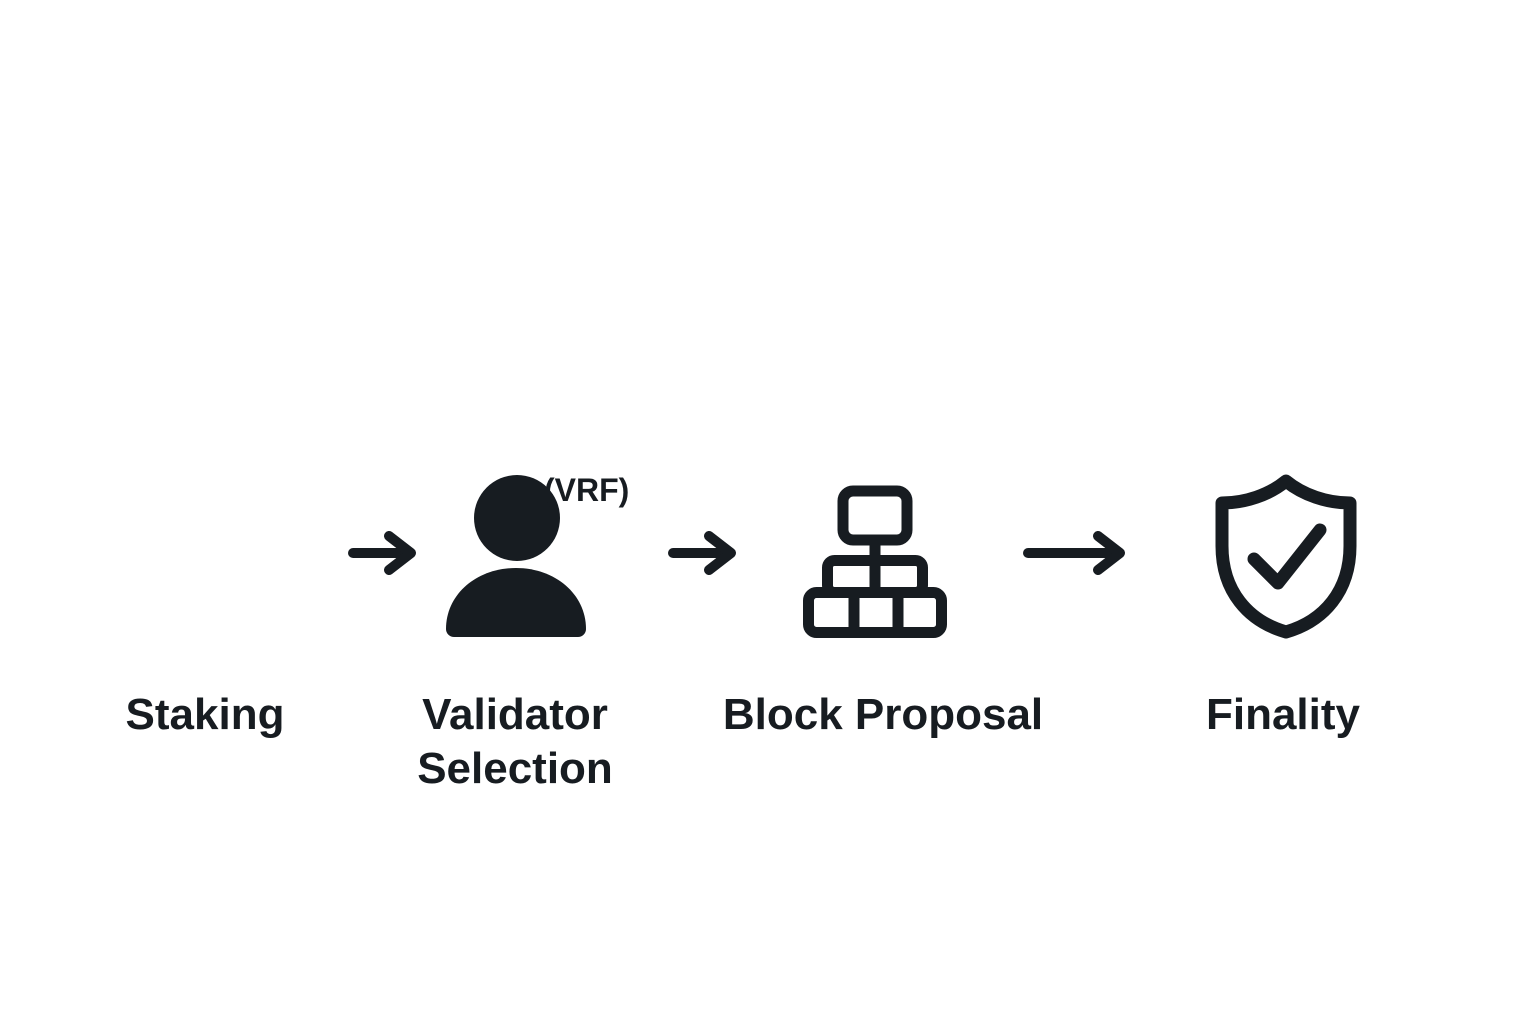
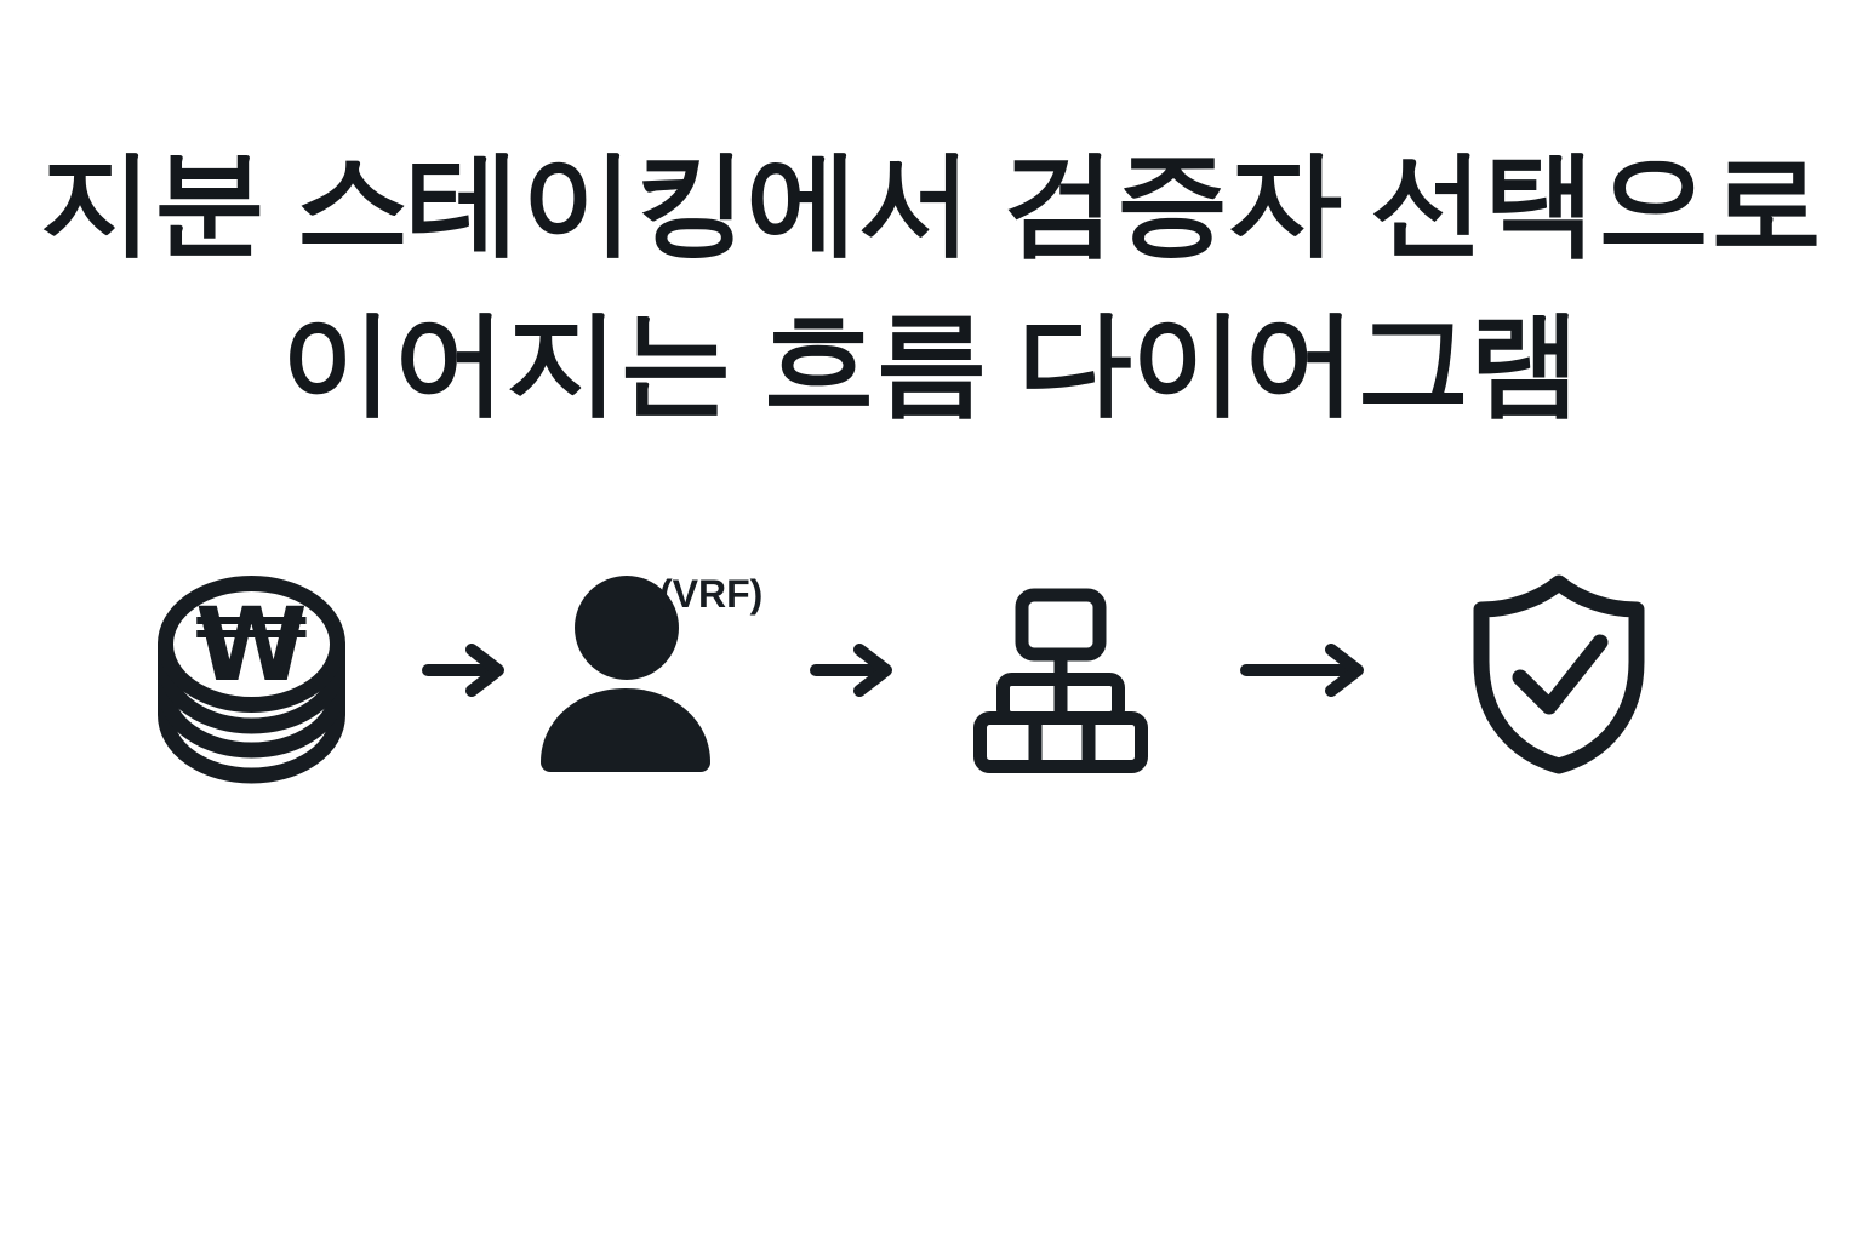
+ 지분 스테이킹에서 검증자 선택으로
+ 이어지는 흐름 다이어그램
+ ₩
  (VRF)
- Staking
- Validator Selection
- Block Proposal
- Finality
